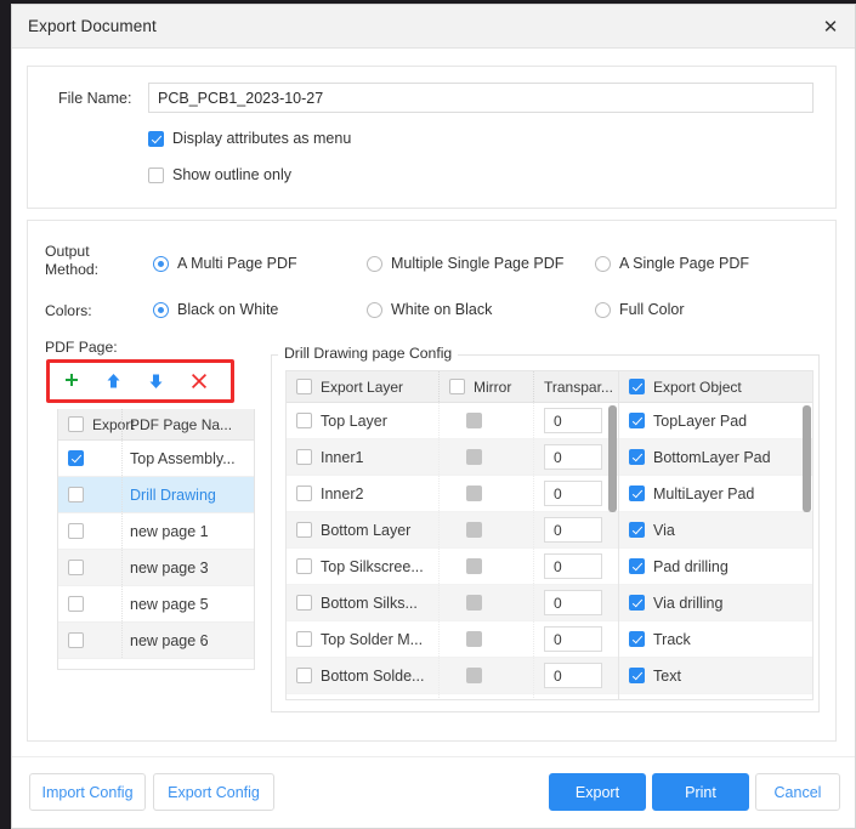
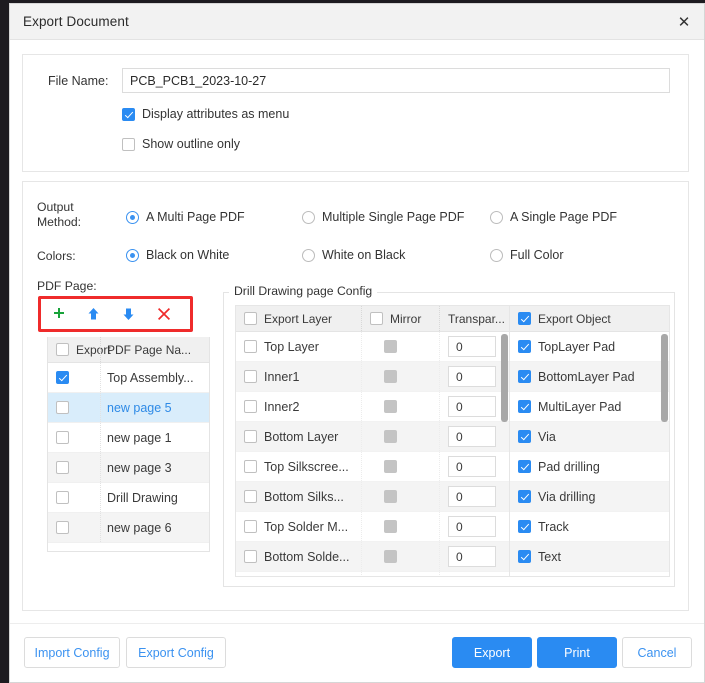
  Export Document
  ✕
  File Name:
  PCB_PCB1_2023-10-27
  Display attributes as menu
  Show outline only
  Output Method:
  A Multi Page PDF
  Multiple Single Page PDF
  A Single Page PDF
  Colors:
  Black on White
  White on Black
  Full Color
  PDF Page:
  Export
  PDF Page Na...
  Top Assembly...
- Drill Drawing
+ new page 5
  new page 1
  new page 3
- new page 5
+ Drill Drawing
  new page 6
  Drill Drawing page Config
  Export Layer
  Mirror
  Transpar...
  Top Layer
  0
  Inner1
  0
  Inner2
  0
  Bottom Layer
  0
  Top Silkscree...
  0
  Bottom Silks...
  0
  Top Solder M...
  0
  Bottom Solde...
  0
  Export Object
  TopLayer Pad
  BottomLayer Pad
  MultiLayer Pad
  Via
  Pad drilling
  Via drilling
  Track
  Text
  Import Config
  Export Config
  Export
  Print
  Cancel
